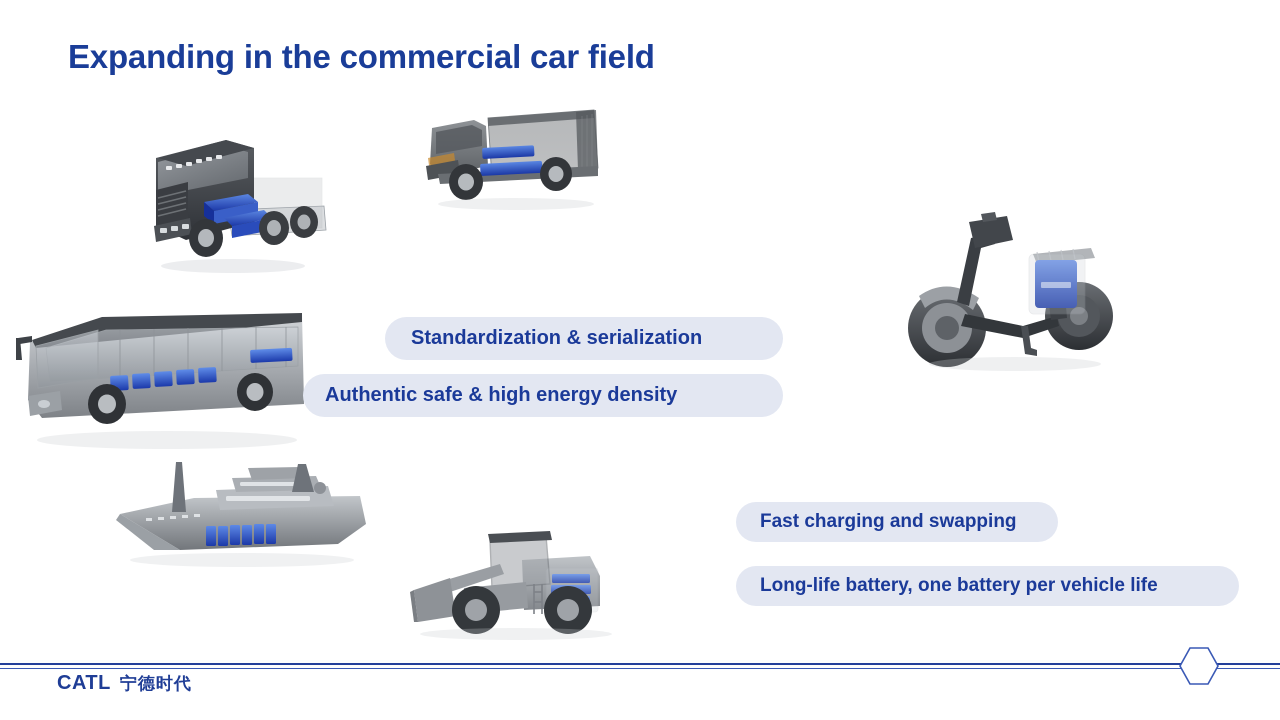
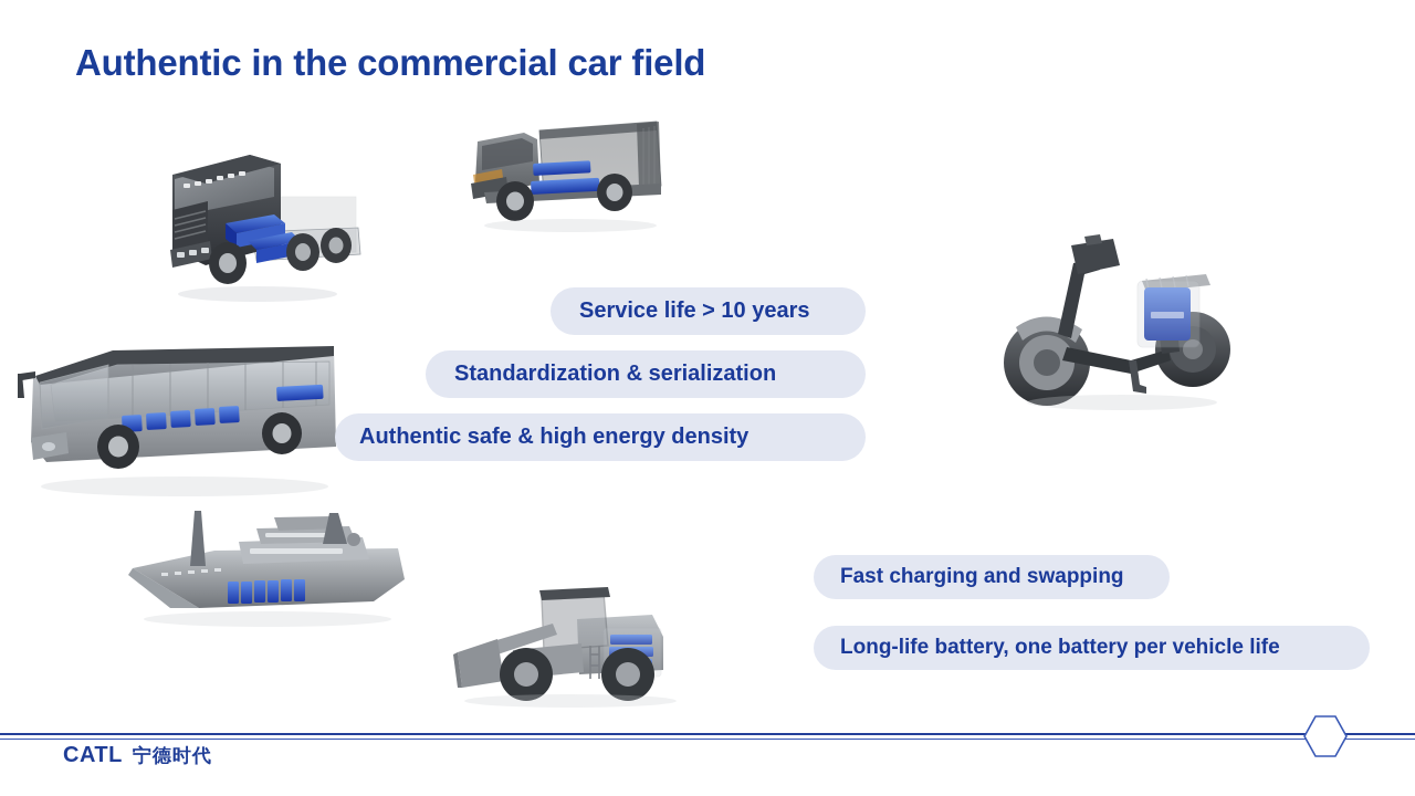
- Expanding in the commercial car field
+ Authentic in the commercial car field
+ Service life > 10 years
  Standardization & serialization
  Authentic safe & high energy density
  Fast charging and swapping
  Long-life battery, one battery per vehicle life
  CATL
  宁德时代
